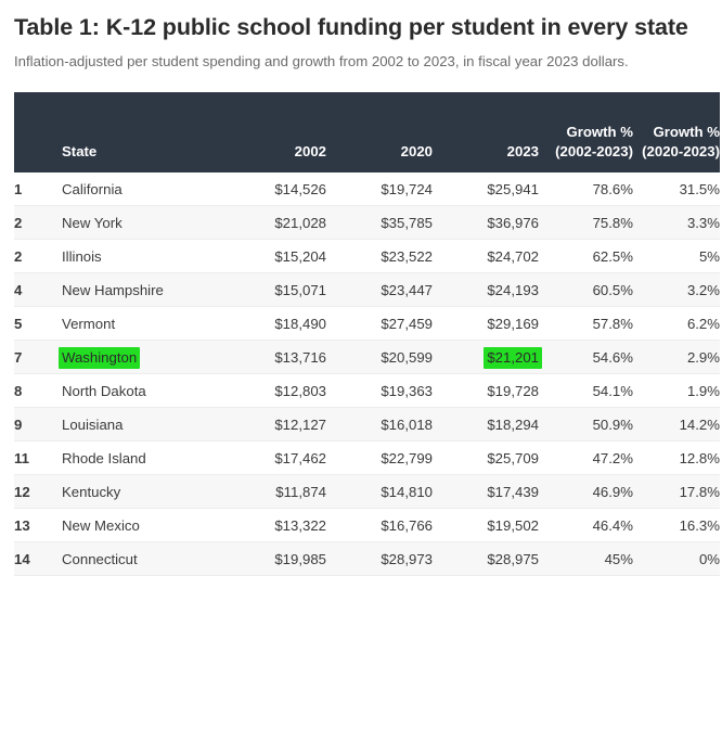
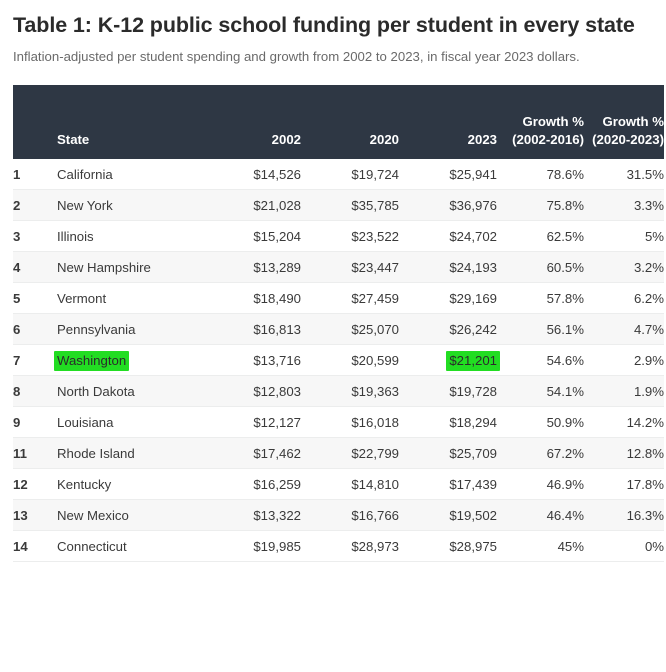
  Table 1: K-12 public school funding per student in every state
  Inflation-adjusted per student spending and growth from 2002 to 2023, in fiscal year 2023 dollars.
- 	State	2002	2020	2023	Growth % (2002-2023)	Growth % (2020-2023)
+ 	State	2002	2020	2023	Growth % (2002-2016)	Growth % (2020-2023)
  1	California	$14,526	$19,724	$25,941	78.6%	31.5%
  2	New York	$21,028	$35,785	$36,976	75.8%	3.3%
- 2	Illinois	$15,204	$23,522	$24,702	62.5%	5%
+ 3	Illinois	$15,204	$23,522	$24,702	62.5%	5%
- 4	New Hampshire	$15,071	$23,447	$24,193	60.5%	3.2%
+ 4	New Hampshire	$13,289	$23,447	$24,193	60.5%	3.2%
  5	Vermont	$18,490	$27,459	$29,169	57.8%	6.2%
+ 6	Pennsylvania	$16,813	$25,070	$26,242	56.1%	4.7%
  7	Washington	$13,716	$20,599	$21,201	54.6%	2.9%
  8	North Dakota	$12,803	$19,363	$19,728	54.1%	1.9%
  9	Louisiana	$12,127	$16,018	$18,294	50.9%	14.2%
- 11	Rhode Island	$17,462	$22,799	$25,709	47.2%	12.8%
+ 11	Rhode Island	$17,462	$22,799	$25,709	67.2%	12.8%
- 12	Kentucky	$11,874	$14,810	$17,439	46.9%	17.8%
+ 12	Kentucky	$16,259	$14,810	$17,439	46.9%	17.8%
  13	New Mexico	$13,322	$16,766	$19,502	46.4%	16.3%
  14	Connecticut	$19,985	$28,973	$28,975	45%	0%
